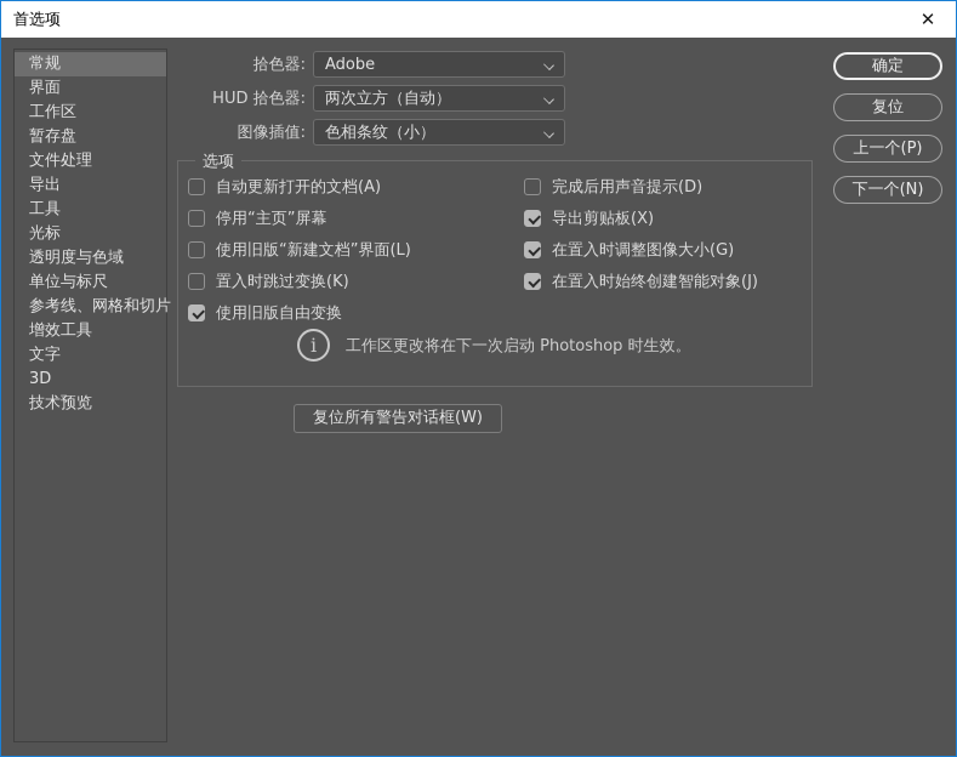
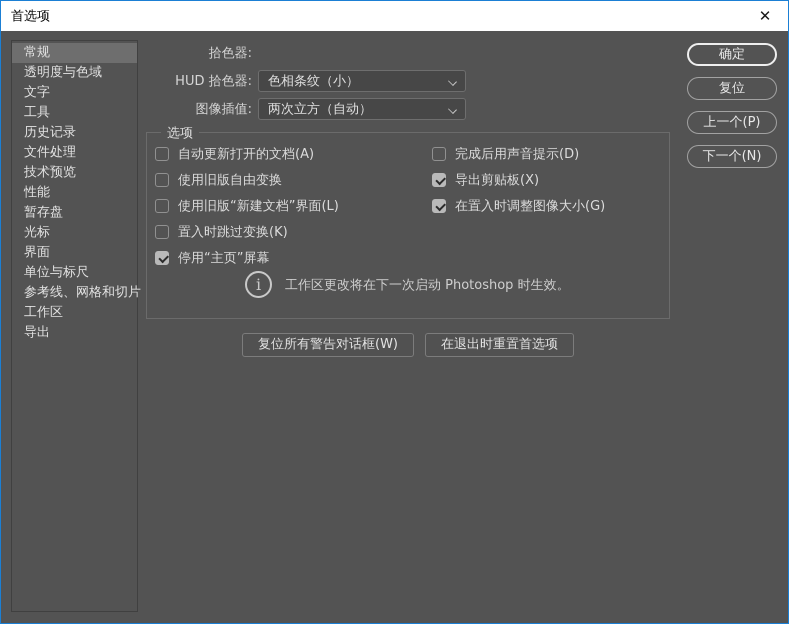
  首选项
  ✕
  常规
- 界面
+ 透明度与色域
- 工作区
+ 文字
- 暂存盘
+ 工具
+ 历史记录
  文件处理
- 导出
+ 技术预览
+ 性能
- 工具
+ 暂存盘
  光标
- 透明度与色域
+ 界面
  单位与标尺
  参考线、网格和切片
- 增效工具
- 文字
+ 工作区
- 3D
- 技术预览
+ 导出
  拾色器:
- Adobe
  HUD 拾色器:
- 两次立方（自动）
+ 色相条纹（小）
  图像插值:
- 色相条纹（小）
+ 两次立方（自动）
  选项
  自动更新打开的文档(A)
- 停用“主页”屏幕
+ 使用旧版自由变换
  使用旧版“新建文档”界面(L)
  置入时跳过变换(K)
- 使用旧版自由变换
+ 停用“主页”屏幕
  完成后用声音提示(D)
  导出剪贴板(X)
  在置入时调整图像大小(G)
- 在置入时始终创建智能对象(J)
  i
  工作区更改将在下一次启动 Photoshop 时生效。
  复位所有警告对话框(W)
+ 在退出时重置首选项
  确定
  复位
  上一个(P)
  下一个(N)
